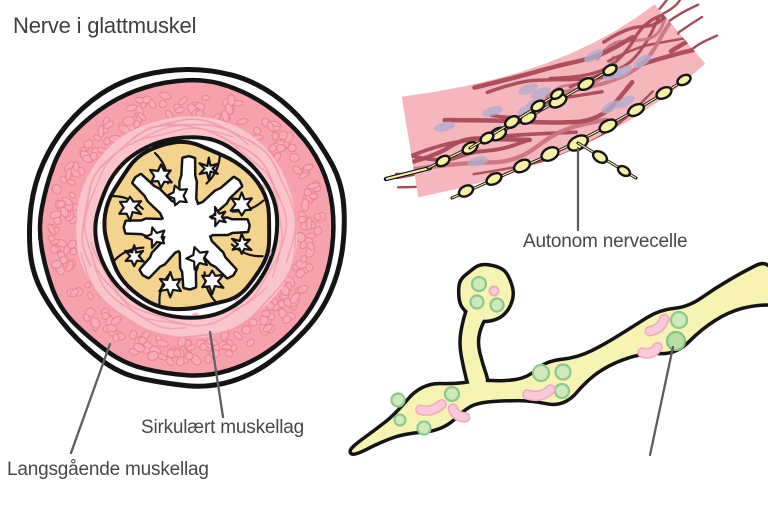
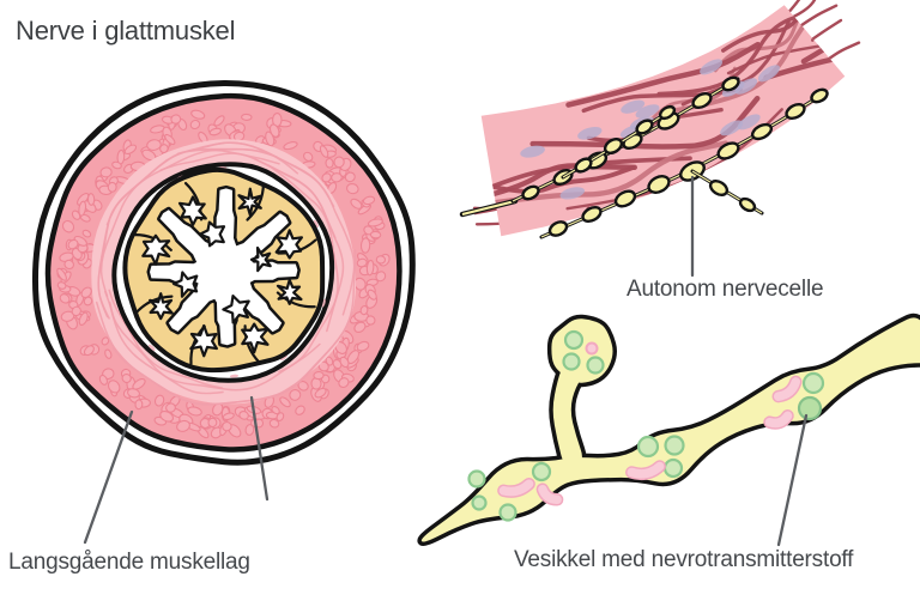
  Nerve i glattmuskel
- Sirkulært muskellag
  Langsgående muskellag
  Autonom nervecelle
+ Vesikkel med nevrotransmitterstoff
